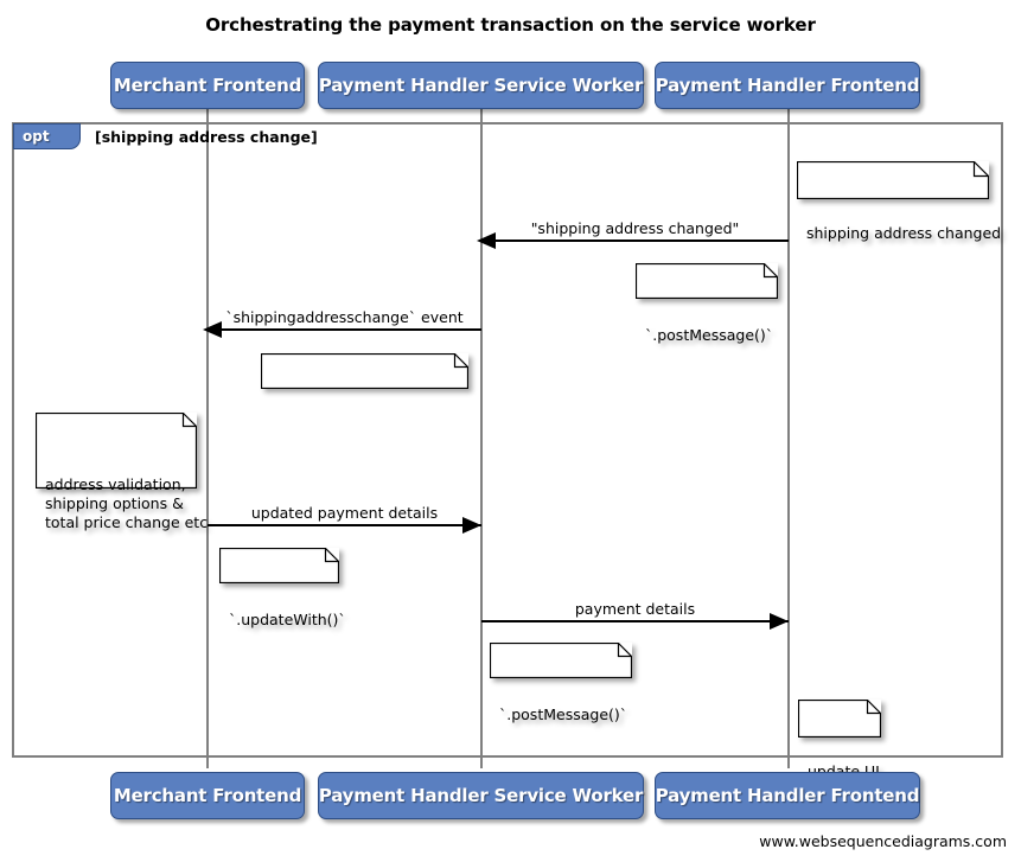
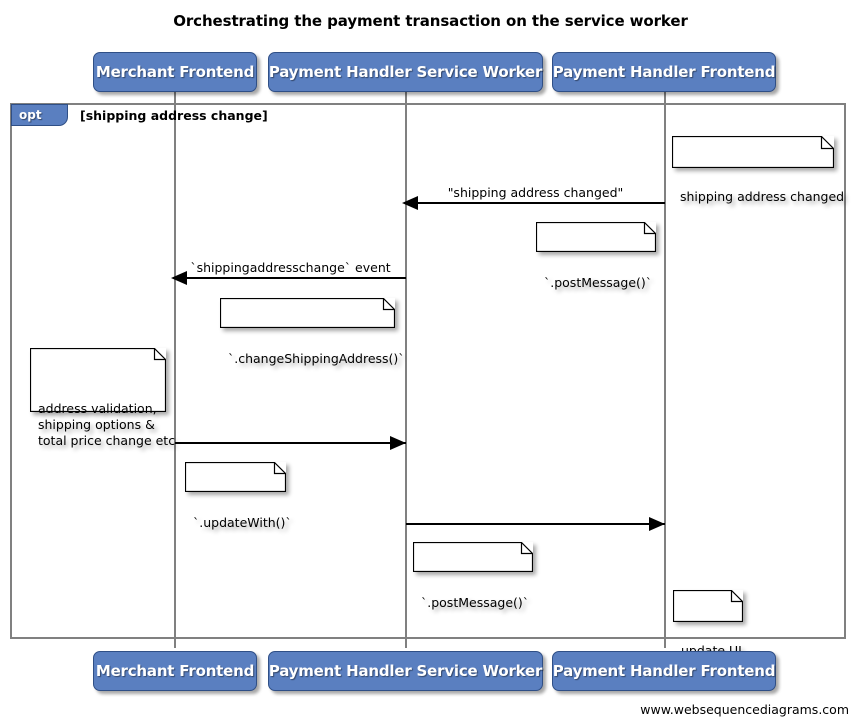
  Orchestrating the payment transaction on the service worker
  Merchant Frontend
  Payment Handler Service Worker
  Payment Handler Frontend
  opt
  [shipping address change]
  shipping address changed
  "shipping address changed"
  `.postMessage()`
  `shippingaddresschange` event
+ `.changeShippingAddress()`
  address validation,
  shipping options &
  total price change etc
- updated payment details
  `.updateWith()`
- payment details
  `.postMessage()`
  Merchant Frontend
  Payment Handler Service Worker
  Payment Handler Frontend
  www.websequencediagrams.com
